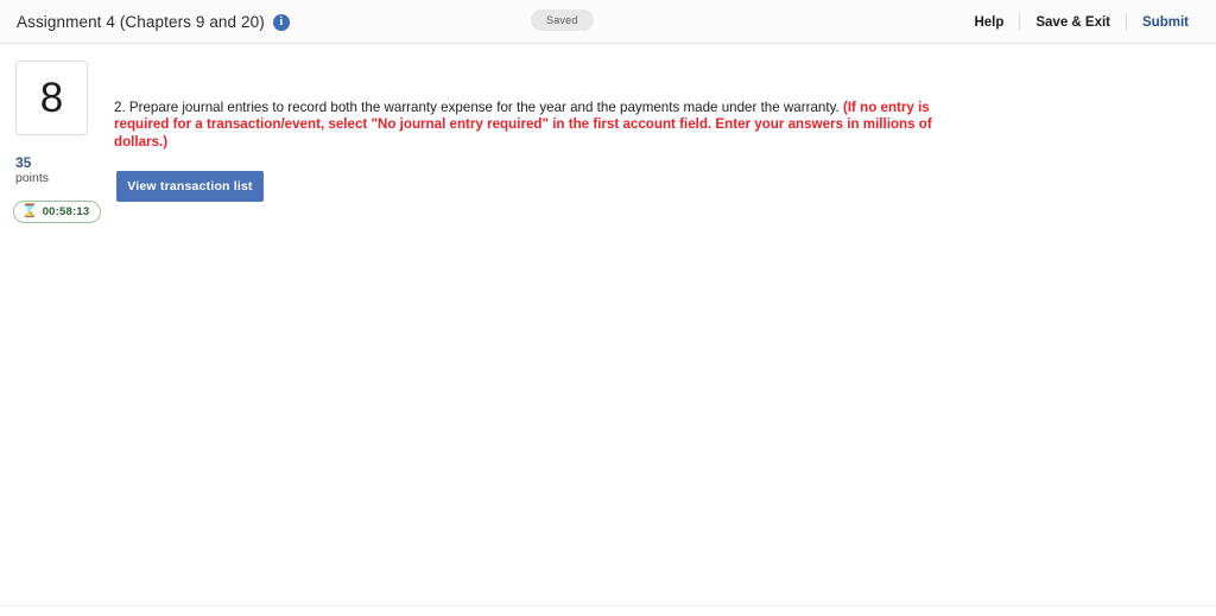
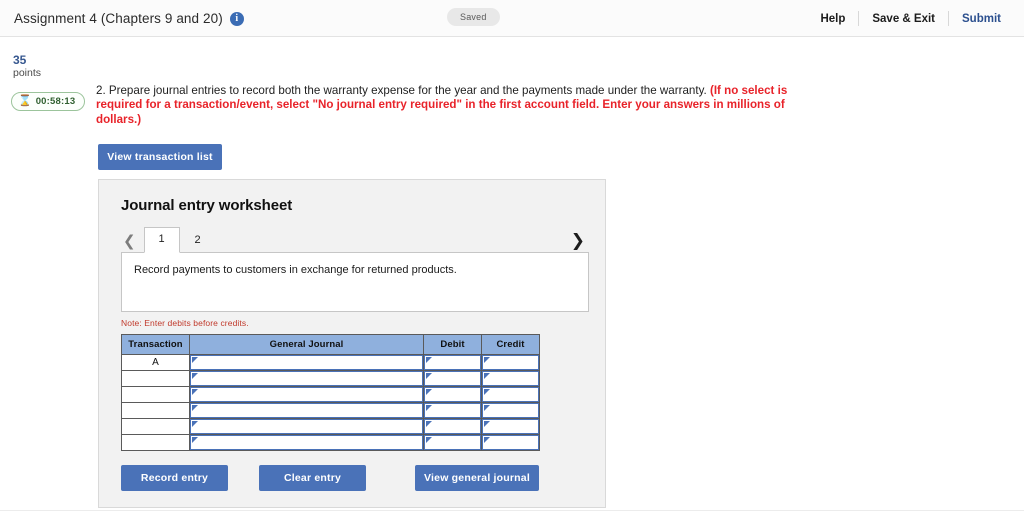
  Assignment 4 (Chapters 9 and 20)
  i
  Saved
  Help
  Save & Exit
  Submit
- 8
  35
  points
  ⌛
  00:58:13
- 2. Prepare journal entries to record both the warranty expense for the year and the payments made under the warranty. (If no entry is required for a transaction/event, select "No journal entry required" in the first account field. Enter your answers in millions of dollars.)
+ 2. Prepare journal entries to record both the warranty expense for the year and the payments made under the warranty. (If no select is required for a transaction/event, select "No journal entry required" in the first account field. Enter your answers in millions of dollars.)
  View transaction list
+ Journal entry worksheet
+ ❮
+ 1
+ 2
+ ❯
+ Record payments to customers in exchange for returned products.
+ Note: Enter debits before credits.
+ Transaction	General Journal	Debit	Credit
+ A
+ Record entry
+ Clear entry
+ View general journal
